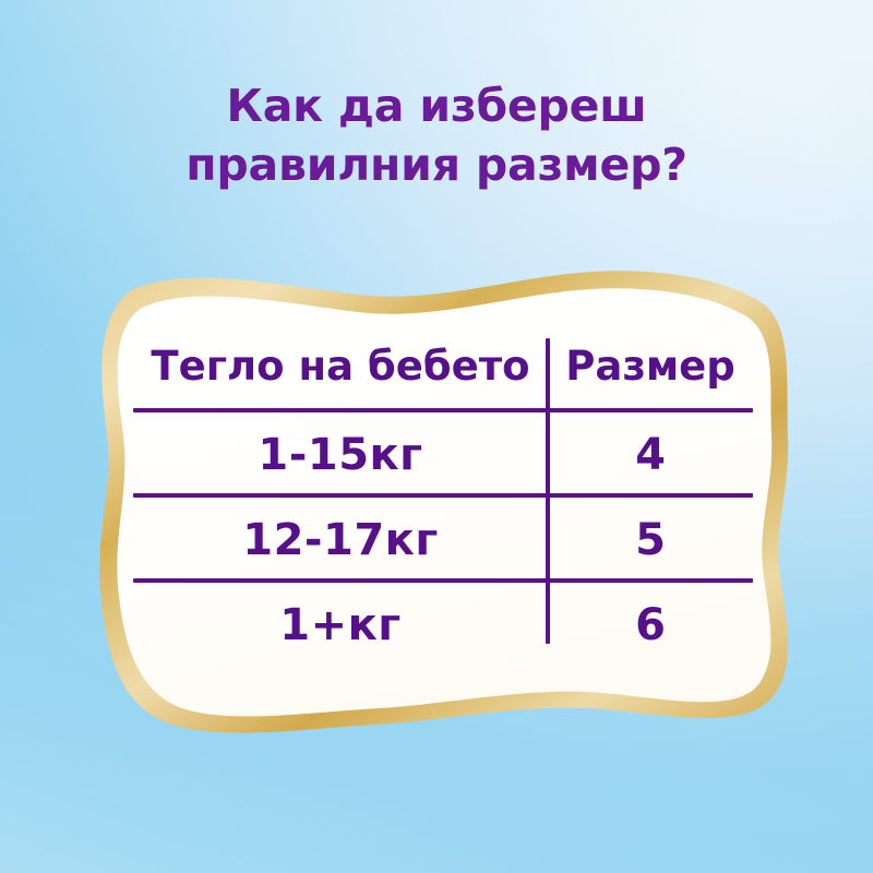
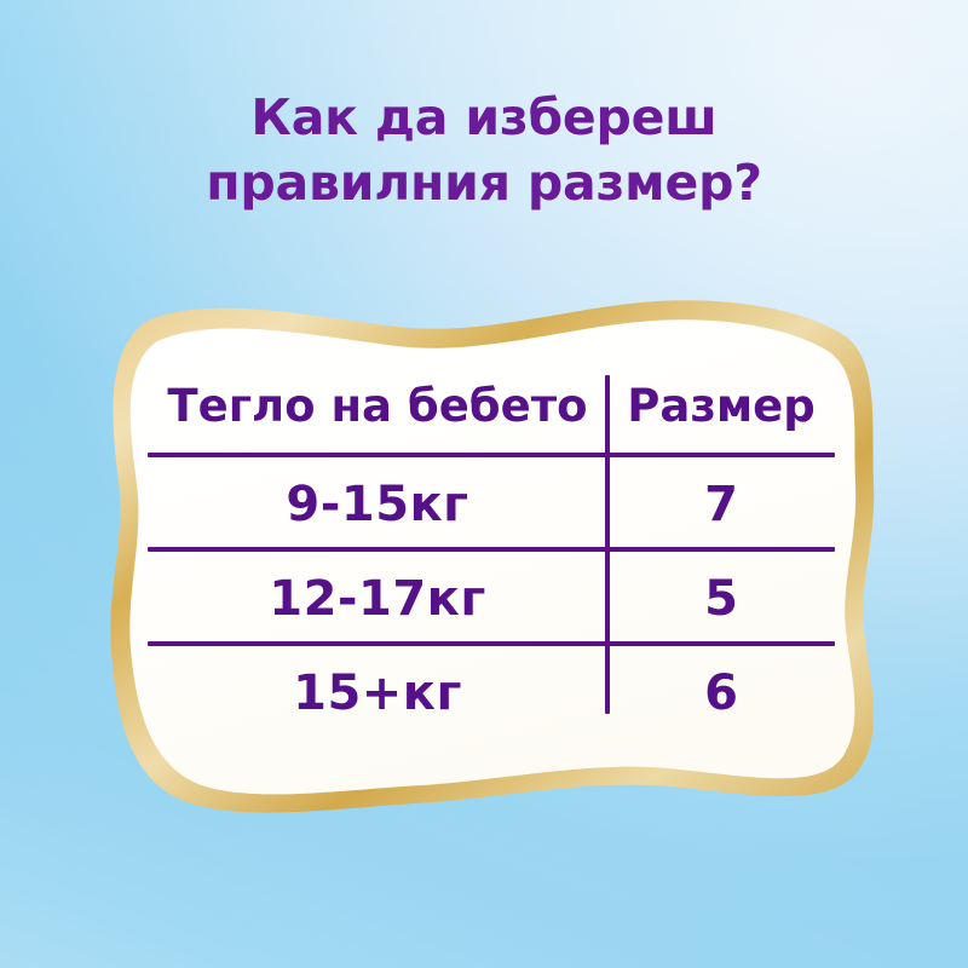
  Как да избереш
  правилния размер?
  Тегло на бебето
  Размер
- 1-15кг
+ 9-15кг
- 4
+ 7
  12-17кг
  5
- 1+кг
+ 15+кг
  6
